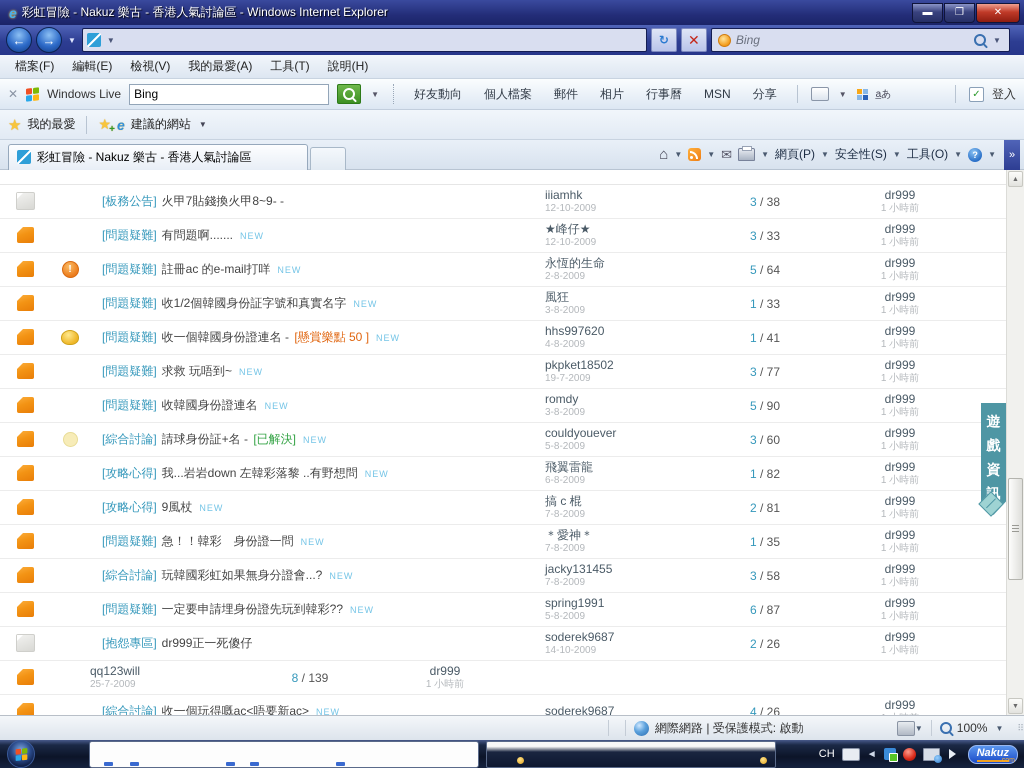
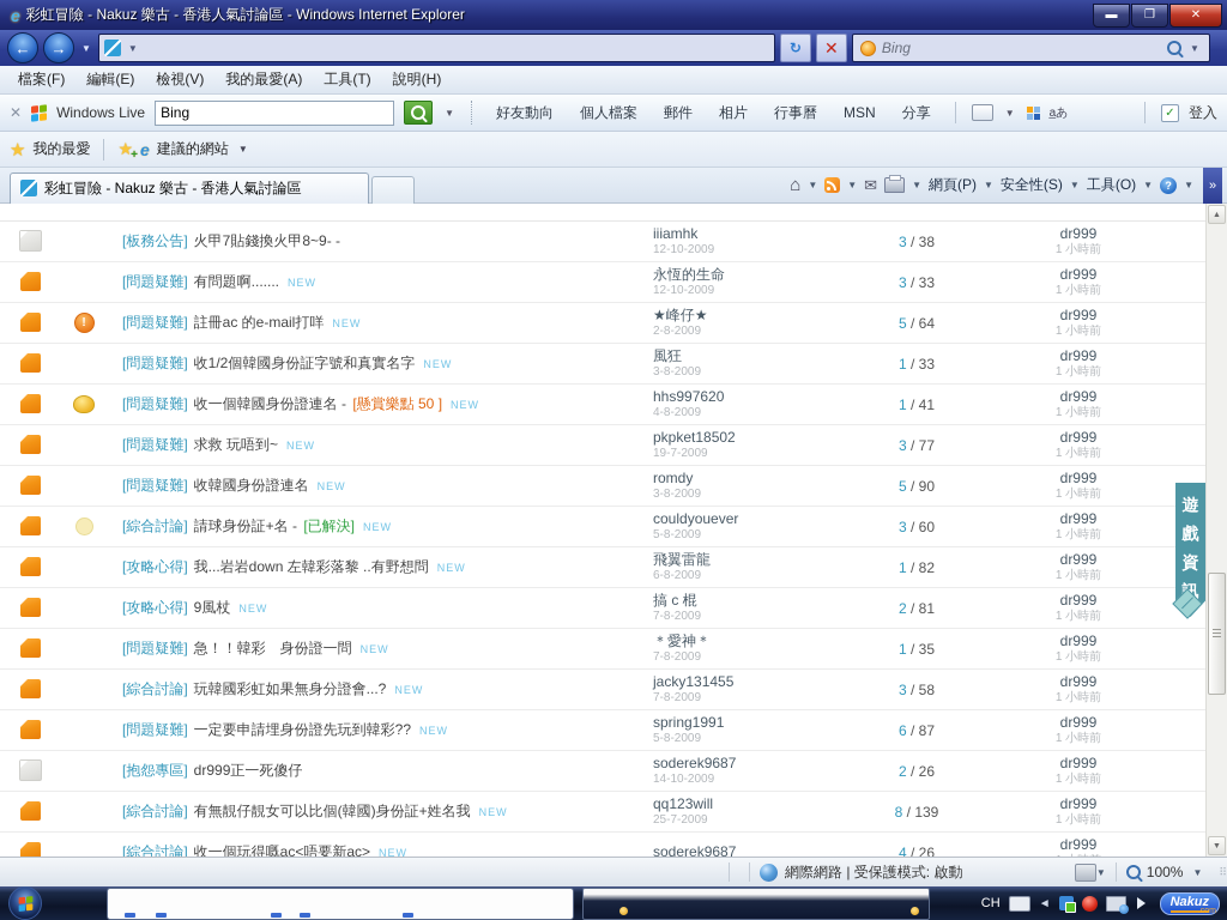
  e
  彩虹冒險 - Nakuz 樂古 - 香港人氣討論區 - Windows Internet Explorer
  ▬
  ❐
  ✕
  ←
  →
  ▼
  ▼
  ↻
  ✕
  Bing
  ▼
  檔案(F)
  編輯(E)
  檢視(V)
  我的最愛(A)
  工具(T)
  說明(H)
  ✕
  Windows Live
  Bing
  ▼
  好友動向
  個人檔案
  郵件
  相片
  行事曆
  MSN
  分享
  ▼
  a̲あ
  ✓
  登入
  ★
  我的最愛
  ★
  e
  建議的網站
  ▼
  彩虹冒險 - Nakuz 樂古 - 香港人氣討論區
  ⌂
  ▼
  ▼
  ✉
  ▼
  網頁(P)
  ▼
  安全性(S)
  ▼
  工具(O)
  ▼
  ?
  ▼
  »
  [板務公告] 火甲7貼錢換火甲8~9- -
  iiiamhk
  12-10-2009
  3 / 38
  dr999
  1 小時前
  [問題疑難] 有問題啊....... NEW
- ★峰仔★
+ 永恆的生命
  12-10-2009
  3 / 33
  dr999
  1 小時前
  [問題疑難] 註冊ac 的e-mail打咩 NEW
- 永恆的生命
+ ★峰仔★
  2-8-2009
  5 / 64
  dr999
  1 小時前
  [問題疑難] 收1/2個韓國身份証字號和真實名字 NEW
  風狂
  3-8-2009
  1 / 33
  dr999
  1 小時前
  [問題疑難] 收一個韓國身份證連名 - [懸賞樂點 50 ] NEW
  hhs997620
  4-8-2009
  1 / 41
  dr999
  1 小時前
  [問題疑難] 求救 玩唔到~ NEW
  pkpket18502
  19-7-2009
  3 / 77
  dr999
  1 小時前
  [問題疑難] 收韓國身份證連名 NEW
  romdy
  3-8-2009
  5 / 90
  dr999
  1 小時前
  [綜合討論] 請球身份証+名 - [已解決] NEW
  couldyouever
  5-8-2009
  3 / 60
  dr999
  1 小時前
  [攻略心得] 我...岩岩down 左韓彩落黎 ..有野想問 NEW
  飛翼雷龍
  6-8-2009
  1 / 82
  dr999
  1 小時前
  [攻略心得] 9風杖 NEW
  搞 c 棍
  7-8-2009
  2 / 81
  dr999
  1 小時前
  [問題疑難] 急！！韓彩 身份證一問 NEW
  ＊愛神＊
  7-8-2009
  1 / 35
  dr999
  1 小時前
  [綜合討論] 玩韓國彩虹如果無身分證會...? NEW
  jacky131455
  7-8-2009
  3 / 58
  dr999
  1 小時前
  [問題疑難] 一定要申請埋身份證先玩到韓彩?? NEW
  spring1991
  5-8-2009
  6 / 87
  dr999
  1 小時前
  [抱怨專區] dr999正一死傻仔
  soderek9687
  14-10-2009
  2 / 26
  dr999
  1 小時前
+ [綜合討論] 有無靚仔靚女可以比個(韓國)身份証+姓名我 NEW
  qq123will
  25-7-2009
  8 / 139
  dr999
  1 小時前
  [綜合討論] 收一個玩得嘅ac<唔要新ac> NEW
  soderek9687
  4 / 26
  dr999
  遊戲資
  網際網路 | 受保護模式: 啟動
  ▼
  100%
  ▼
  ⠿
  CH
  ◄
  Nakuz
